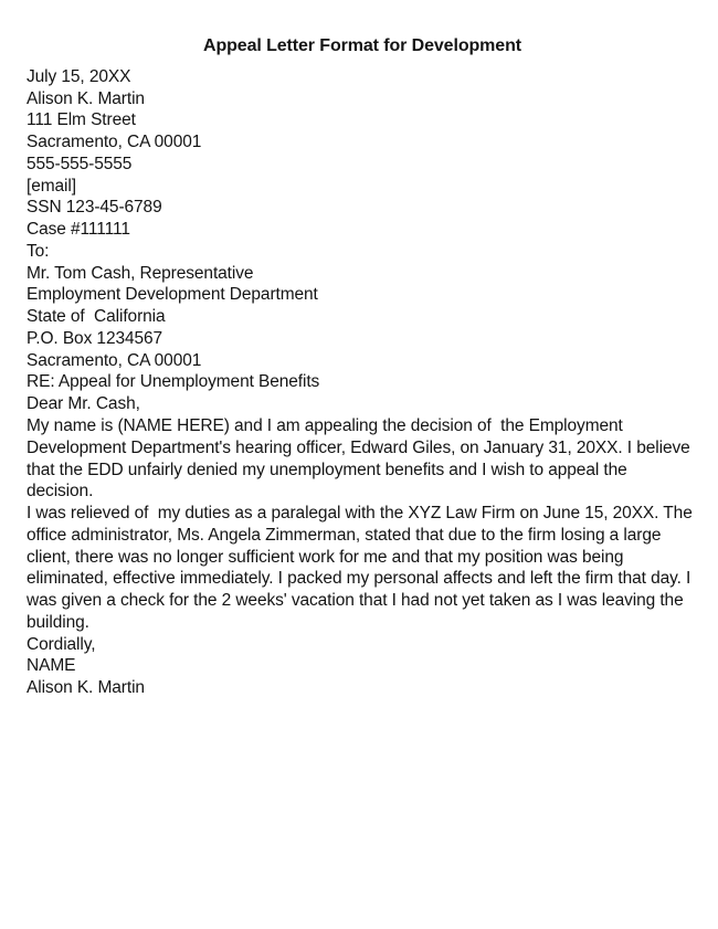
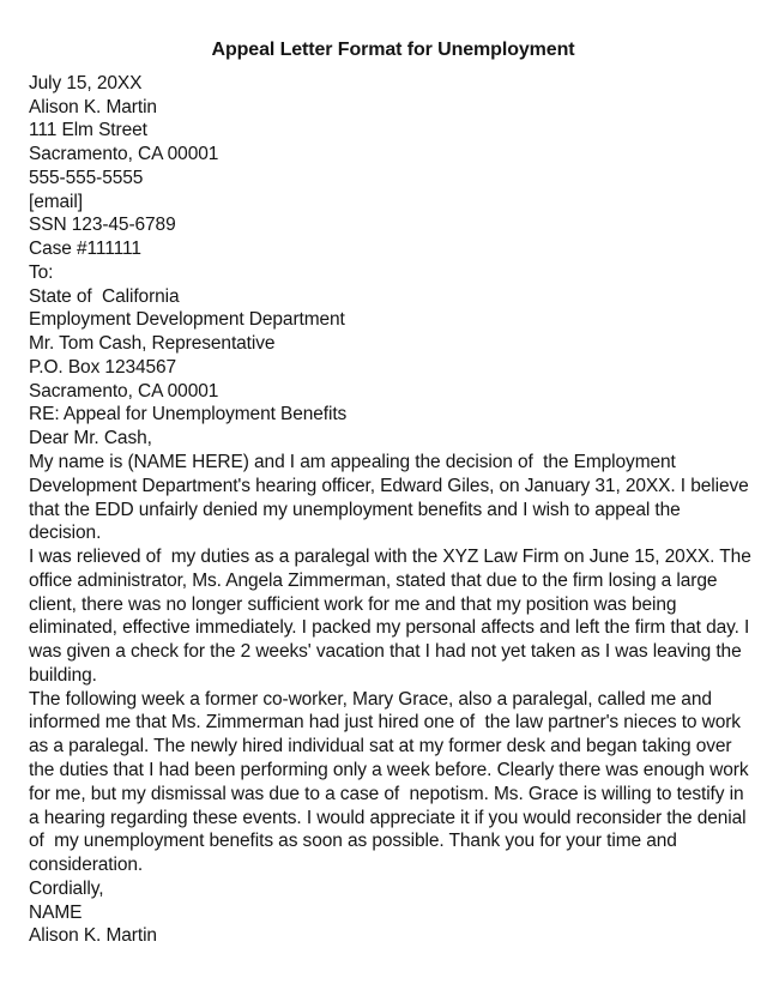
- Appeal Letter Format for Development
+ Appeal Letter Format for Unemployment
  July 15, 20XX
  Alison K. Martin
  111 Elm Street
  Sacramento, CA 00001
  555-555-5555
  [email]
  SSN 123-45-6789
  Case #111111
  To:
- Mr. Tom Cash, Representative
+ State of California
  Employment Development Department
- State of California
+ Mr. Tom Cash, Representative
  P.O. Box 1234567
  Sacramento, CA 00001
  RE: Appeal for Unemployment Benefits
  Dear Mr. Cash,
  My name is (NAME HERE) and I am appealing the decision of the Employment Development Department's hearing officer, Edward Giles, on January 31, 20XX. I believe that the EDD unfairly denied my unemployment benefits and I wish to appeal the decision.
  I was relieved of my duties as a paralegal with the XYZ Law Firm on June 15, 20XX. The office administrator, Ms. Angela Zimmerman, stated that due to the firm losing a large client, there was no longer sufficient work for me and that my position was being eliminated, effective immediately. I packed my personal affects and left the firm that day. I was given a check for the 2 weeks' vacation that I had not yet taken as I was leaving the building.
+ The following week a former co-worker, Mary Grace, also a paralegal, called me and informed me that Ms. Zimmerman had just hired one of the law partner's nieces to work as a paralegal. The newly hired individual sat at my former desk and began taking over the duties that I had been performing only a week before. Clearly there was enough work for me, but my dismissal was due to a case of nepotism. Ms. Grace is willing to testify in a hearing regarding these events. I would appreciate it if you would reconsider the denial of my unemployment benefits as soon as possible. Thank you for your time and consideration.
  Cordially,
  NAME
  Alison K. Martin
